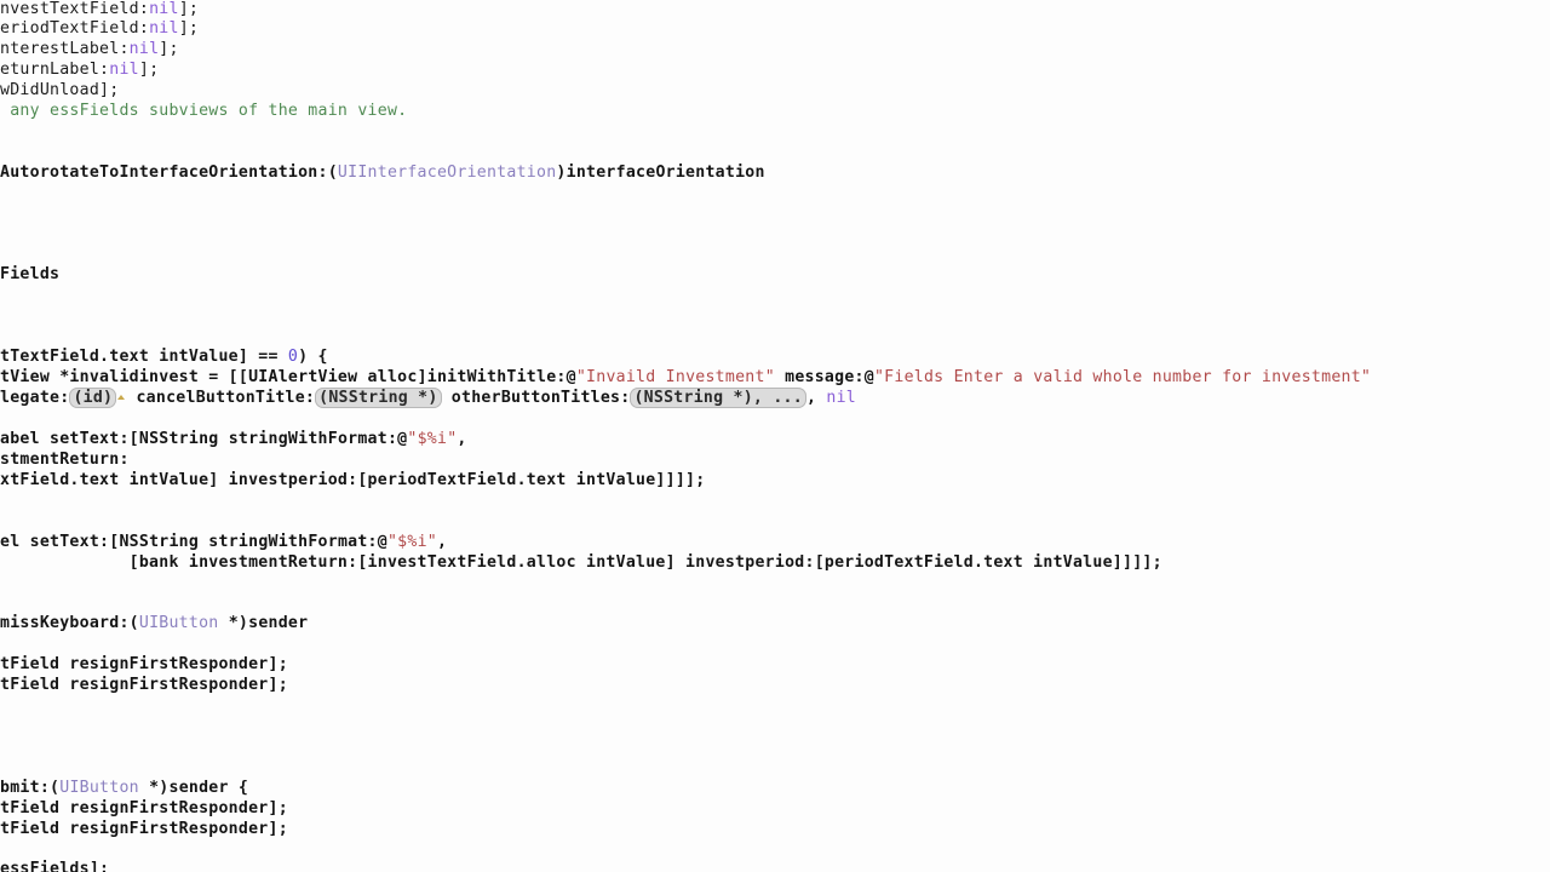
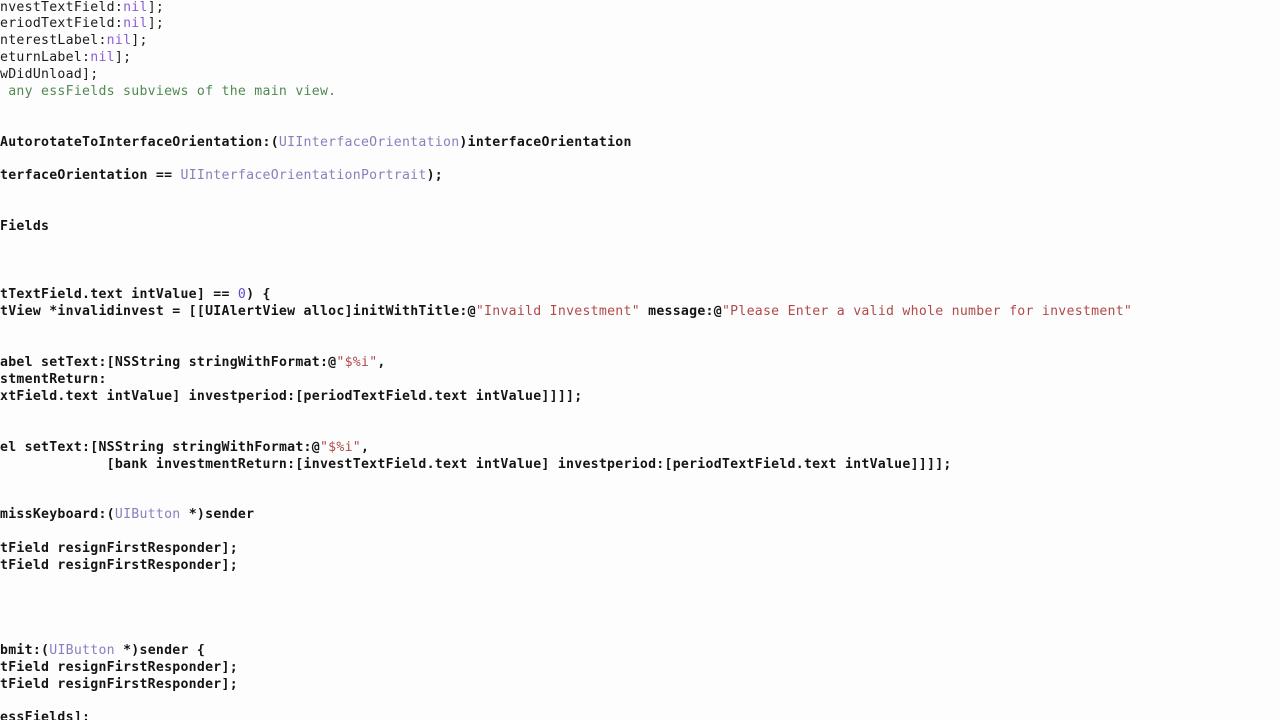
  nvestTextField:nil];
  eriodTextField:nil];
  nterestLabel:nil];
  eturnLabel:nil];
  wDidUnload];
  any essFields subviews of the main view.
  AutorotateToInterfaceOrientation:(UIInterfaceOrientation)interfaceOrientation
+ terfaceOrientation == UIInterfaceOrientationPortrait);
  Fields
  tTextField.text intValue] == 0) {
- tView *invalidinvest = [[UIAlertView alloc]initWithTitle:@"Invaild Investment" message:@"Fields Enter a valid whole number for investment"
+ tView *invalidinvest = [[UIAlertView alloc]initWithTitle:@"Invaild Investment" message:@"Please Enter a valid whole number for investment"
- legate: (id) cancelButtonTitle: (NSString *) otherButtonTitles: (NSString *), ... , nil
  abel setText:[NSString stringWithFormat:@"$%i",
  stmentReturn:
  xtField.text intValue] investperiod:[periodTextField.text intValue]]]];
  el setText:[NSString stringWithFormat:@"$%i",
- [bank investmentReturn:[investTextField.alloc intValue] investperiod:[periodTextField.text intValue]]]];
+ [bank investmentReturn:[investTextField.text intValue] investperiod:[periodTextField.text intValue]]]];
  missKeyboard:(UIButton *)sender
  tField resignFirstResponder];
  tField resignFirstResponder];
  bmit:(UIButton *)sender {
  tField resignFirstResponder];
  tField resignFirstResponder];
  essFields];
